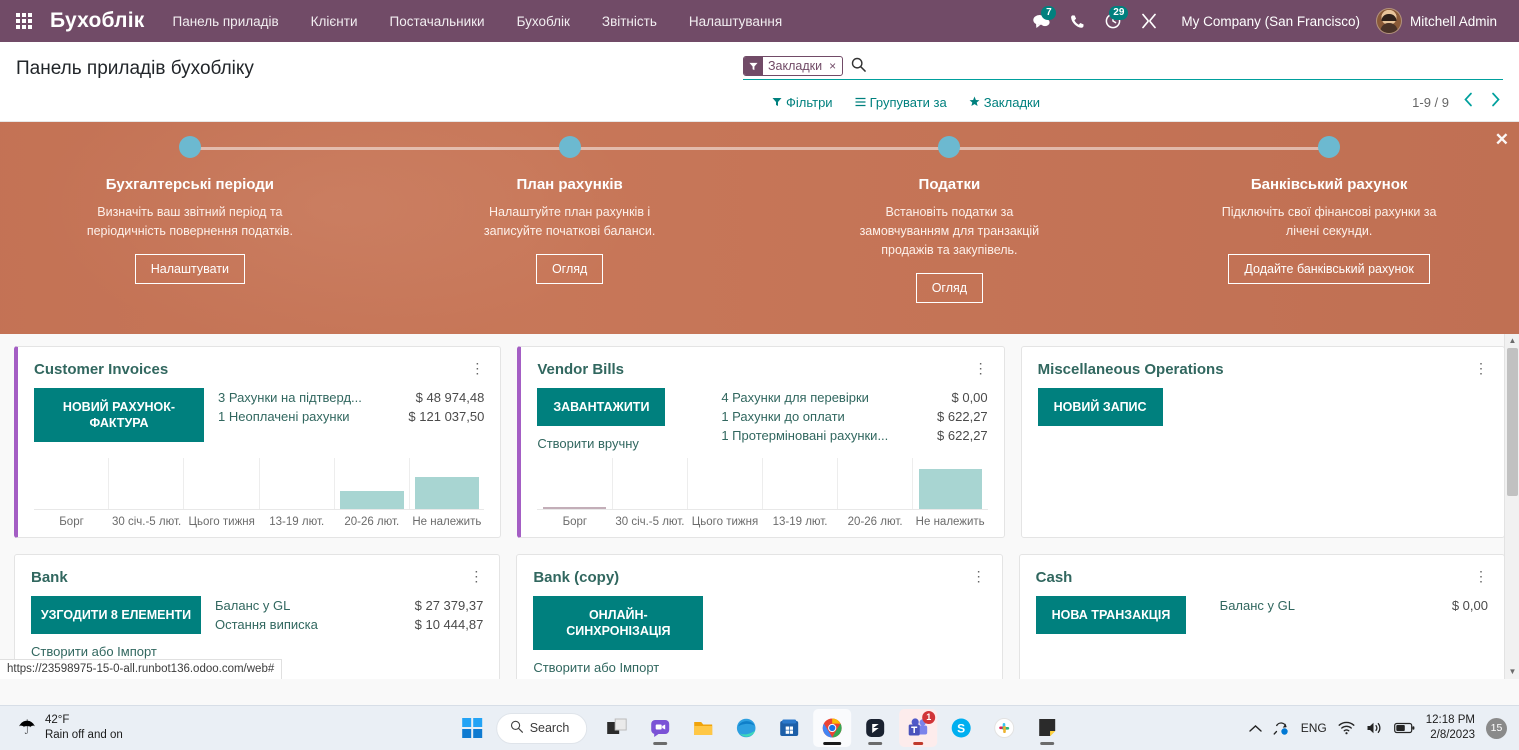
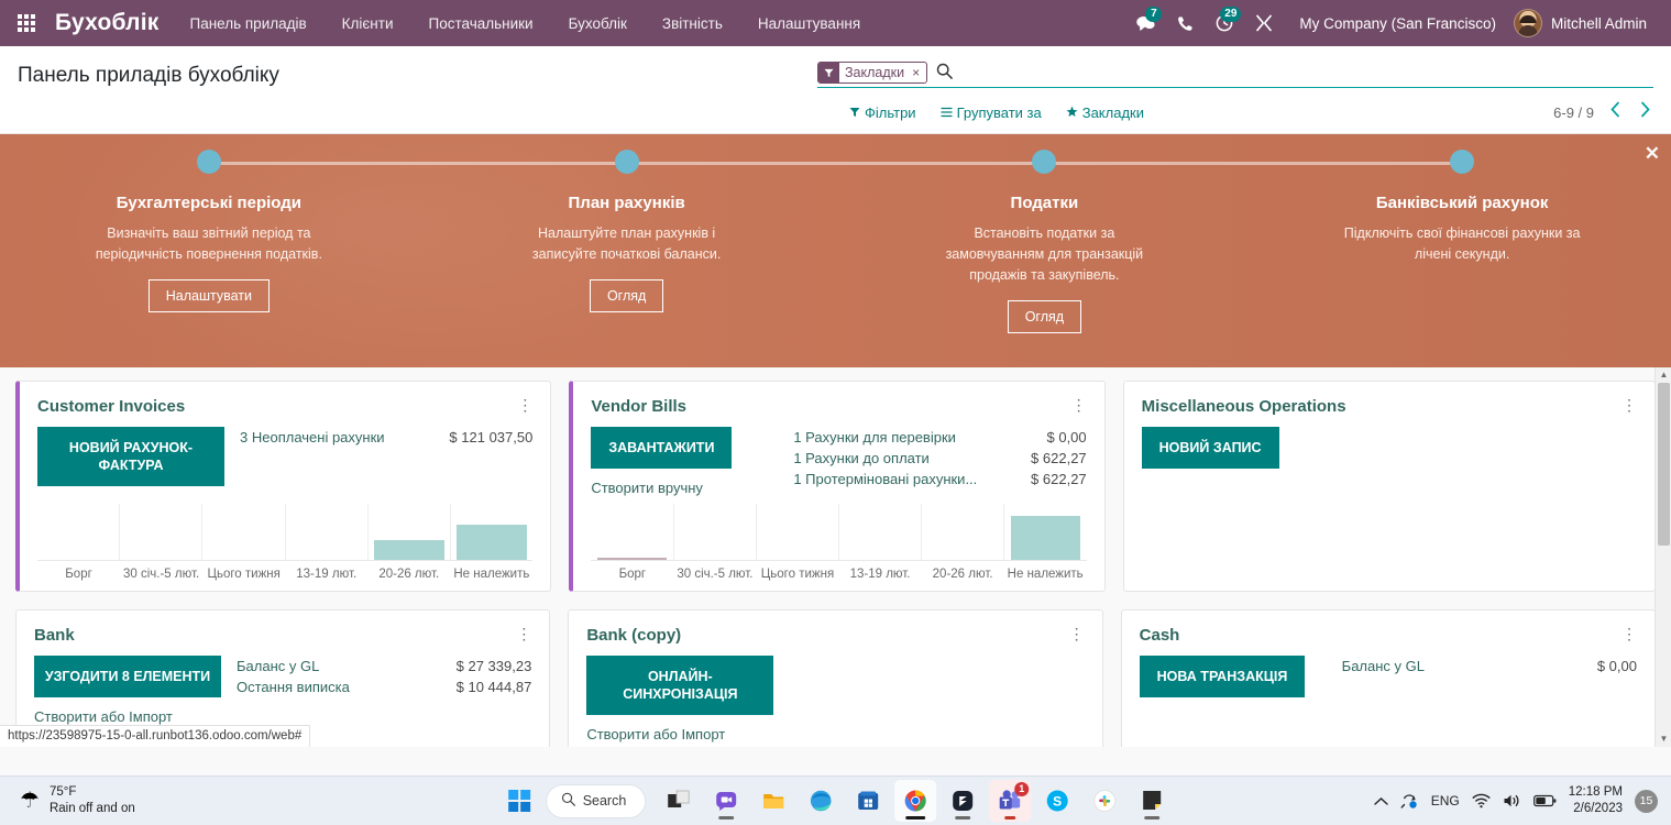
  Бухоблік
  Панель приладів
  Клієнти
  Постачальники
  Бухоблік
  Звітність
  Налаштування
  7
  29
  My Company (San Francisco)
  Mitchell Admin
  Панель приладів бухобліку
  Закладки
  ×
  Фільтри
  Групувати за
  Закладки
- 1-9 / 9
+ 6-9 / 9
  ✕
  Бухгалтерські періоди
  Визначіть ваш звітний період та періодичність повернення податків.
  Налаштувати
  План рахунків
  Налаштуйте план рахунків і записуйте початкові баланси.
  Огляд
  Податки
  Встановіть податки за замовчуванням для транзакцій продажів та закупівель.
  Огляд
  Банківський рахунок
  Підключіть свої фінансові рахунки за лічені секунди.
- Додайте банківський рахунок
  Customer Invoices
  ⋮
  НОВИЙ РАХУНОК-ФАКТУРА
- 3 Рахунки на підтверд...
- $ 48 974,48
- 1 Неоплачені рахунки
+ 3 Неоплачені рахунки
  $ 121 037,50
  Борг
  30 січ.-5 лют.
  Цього тижня
  13-19 лют.
  20-26 лют.
  Не належить
  Vendor Bills
  ⋮
  ЗАВАНТАЖИТИ
  Створити вручну
- 4 Рахунки для перевірки
+ 1 Рахунки для перевірки
  $ 0,00
  1 Рахунки до оплати
  $ 622,27
  1 Протерміновані рахунки...
  $ 622,27
  Борг
  30 січ.-5 лют.
  Цього тижня
  13-19 лют.
  20-26 лют.
  Не належить
  Miscellaneous Operations
  ⋮
  НОВИЙ ЗАПИС
  Bank
  ⋮
  УЗГОДИТИ 8 ЕЛЕМЕНТИ
  Створити або Імпорт
  Баланс у GL
- $ 27 379,37
+ $ 27 339,23
  Остання виписка
  $ 10 444,87
  Bank (copy)
  ⋮
  ОНЛАЙН-СИНХРОНІЗАЦІЯ
  Створити або Імпорт
  Cash
  ⋮
  НОВА ТРАНЗАКЦІЯ
  Баланс у GL
  $ 0,00
  ▲
  ▼
  https://23598975-15-0-all.runbot136.odoo.com/web#
  ☂
- 42°F
+ 75°F
  Rain off and on
  Search
  1
  S
  ENG
  12:18 PM
- 2/8/2023
+ 2/6/2023
  15
